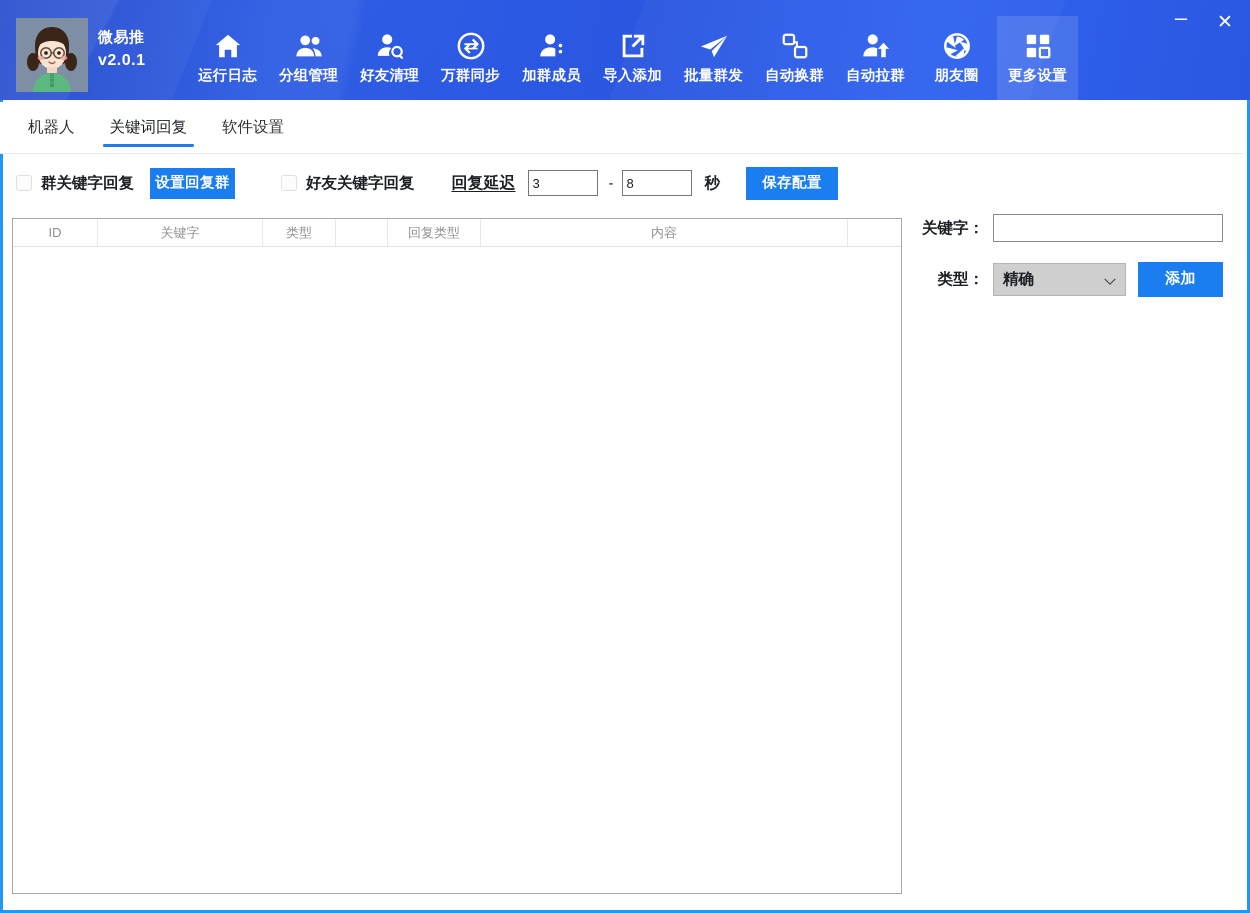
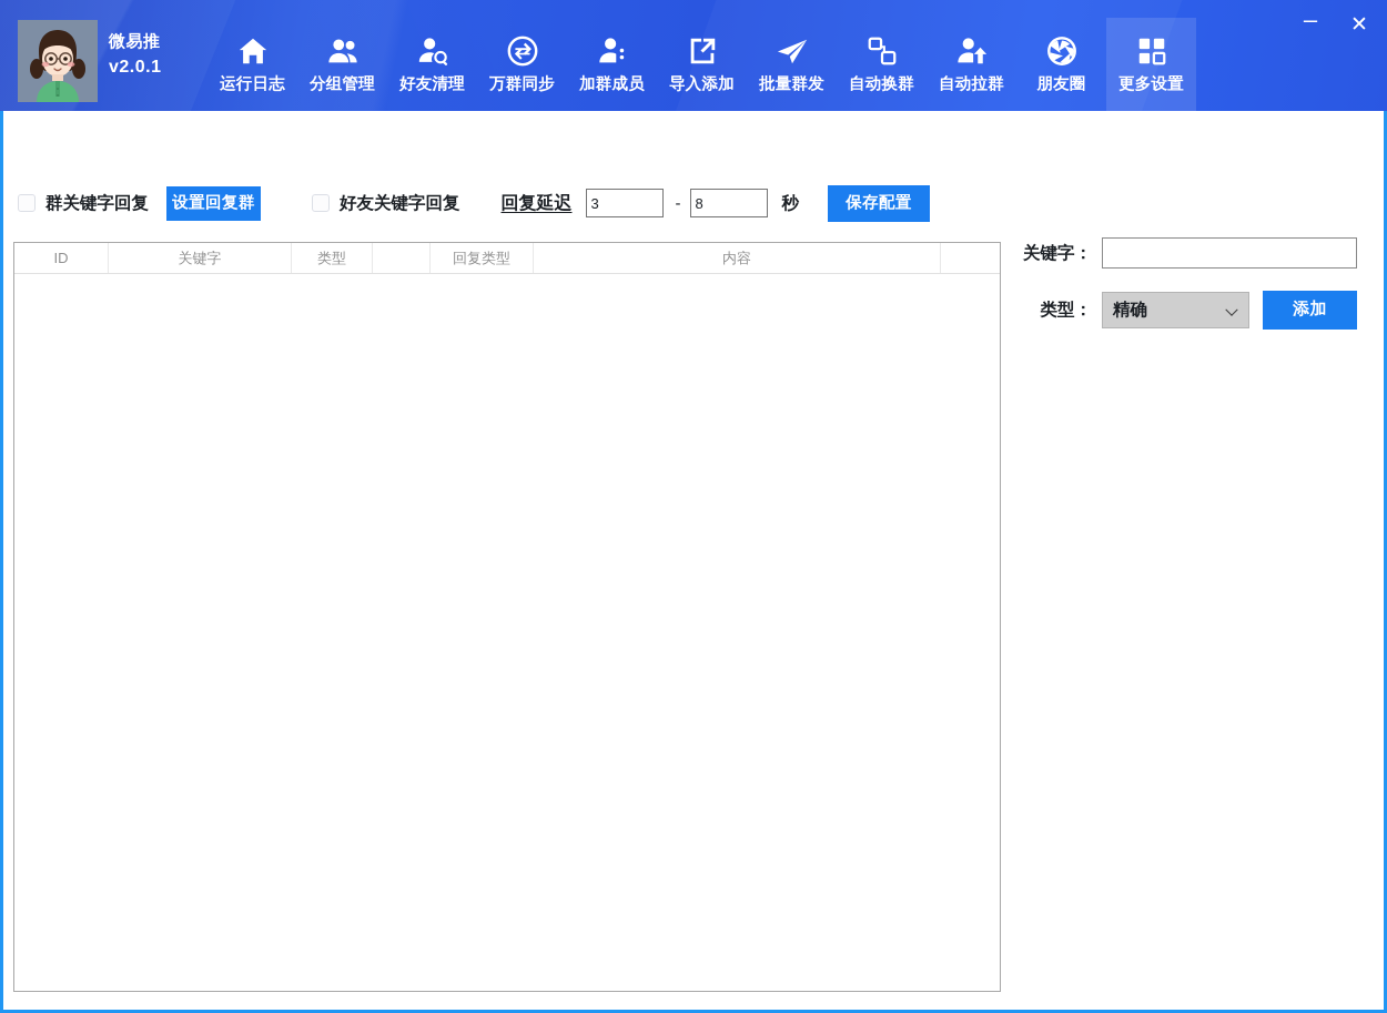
  微易推
  v2.0.1
  运行日志
  分组管理
  好友清理
  万群同步
  加群成员
  导入添加
  批量群发
  自动换群
  自动拉群
  朋友圈
  更多设置
  –
  ✕
- 机器人
- 关键词回复
- 软件设置
  群关键字回复
  设置回复群
  好友关键字回复
  回复延迟
  3
  -
  8
  秒
  保存配置
  ID
  关键字
  类型
  回复类型
  内容
  关键字：
  类型：
  精确
  添加
